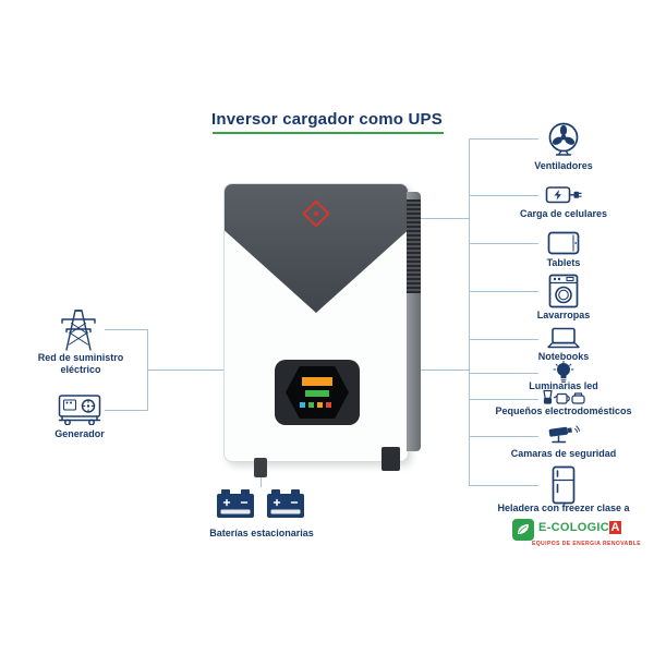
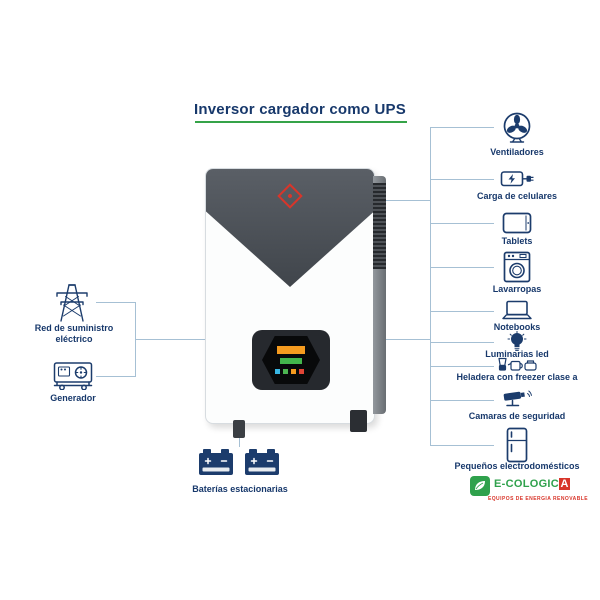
  Inversor cargador como UPS
  Red de suministro eléctrico
  Generador
  Baterías estacionarias
  Ventiladores
  Carga de celulares
  Tablets
  Lavarropas
  Notebooks
  Luminarias led
- Pequeños electrodomésticos
+ Heladera con freezer clase a
  Camaras de seguridad
- Heladera con freezer clase a
+ Pequeños electrodomésticos
  E-COLOGIC A
